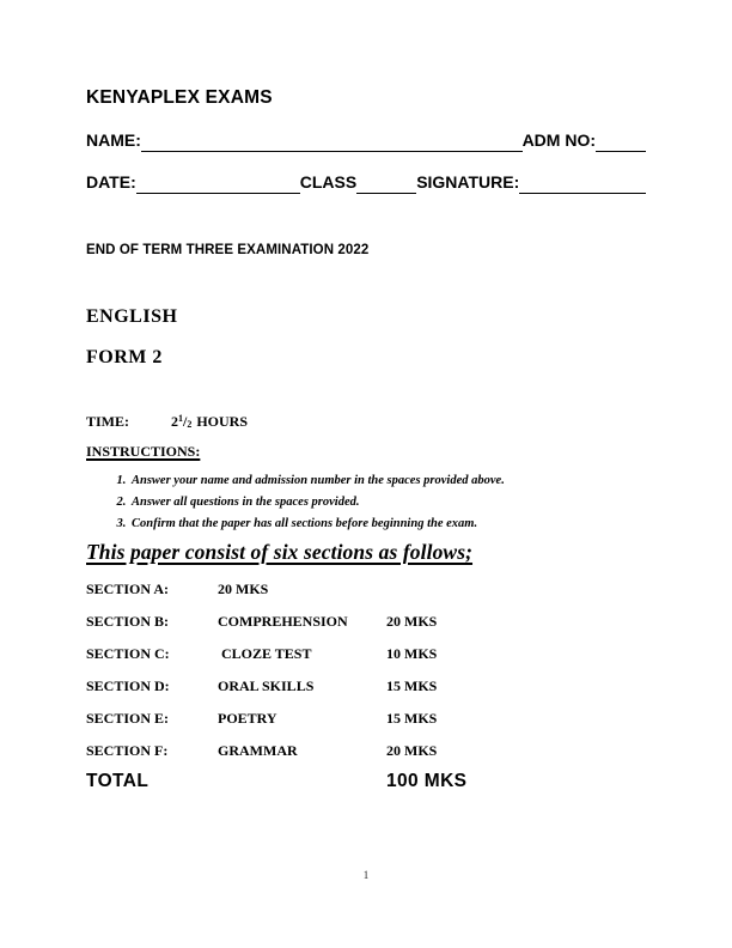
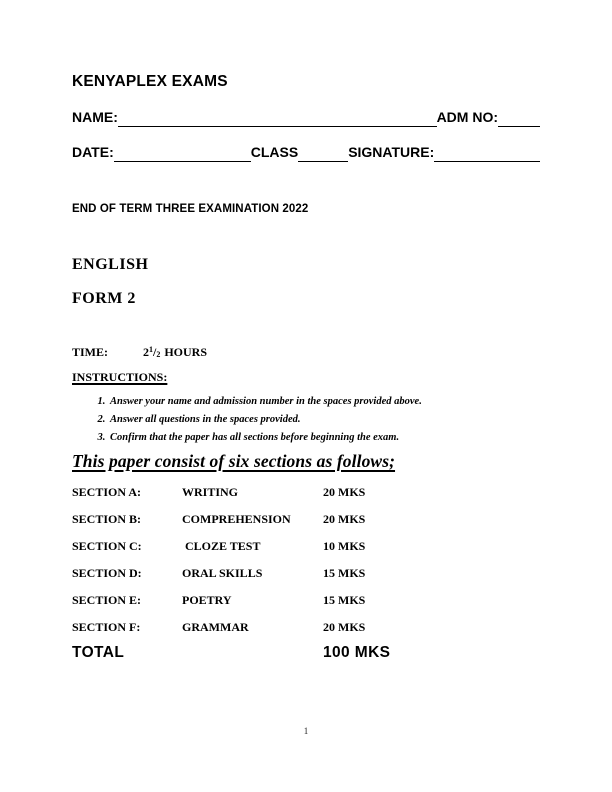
  KENYAPLEX EXAMS
  NAME:
  ADM NO:
  DATE:
  CLASS
  SIGNATURE:
  END OF TERM THREE EXAMINATION 2022
  ENGLISH
  FORM 2
  TIME: 21/2 HOURS
  INSTRUCTIONS:
  Answer your name and admission number in the spaces provided above.
  Answer all questions in the spaces provided.
  Confirm that the paper has all sections before beginning the exam.
  This paper consist of six sections as follows;
  SECTION A:
+ WRITING
  20 MKS
  SECTION B:
  COMPREHENSION
  20 MKS
  SECTION C:
  CLOZE TEST
  10 MKS
  SECTION D:
  ORAL SKILLS
  15 MKS
  SECTION E:
  POETRY
  15 MKS
  SECTION F:
  GRAMMAR
  20 MKS
  TOTAL
  100 MKS
  1
